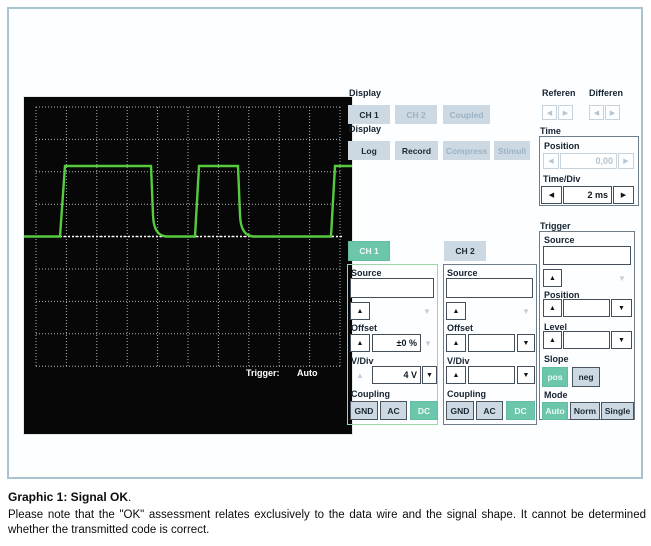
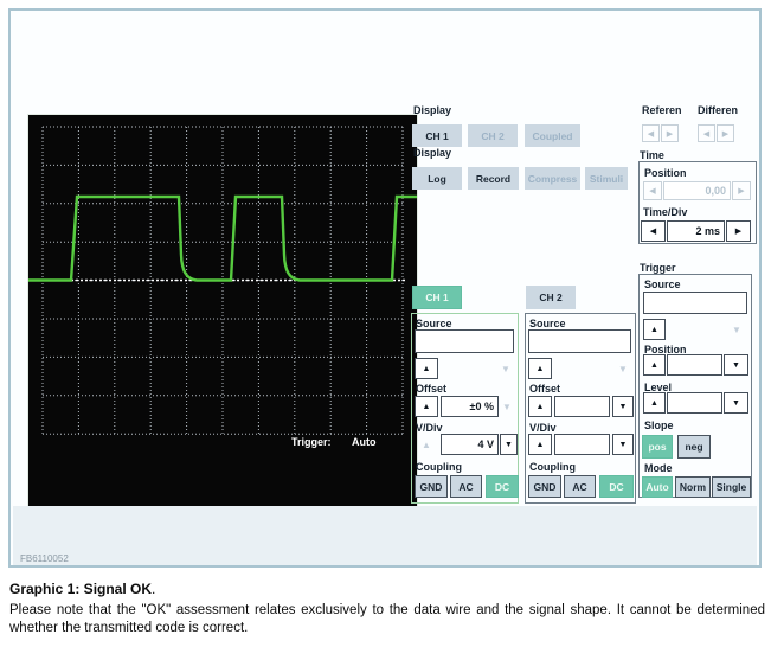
  Trigger:
  Auto
  Display
  CH 1
  CH 2
  Coupled
  Display
  Log
  Record
  Compress
  Stimuli
  Referen
  Differen
  Time
  Position
  0,00
  Time/Div
  2 ms
  Trigger
  Source
  ▼
  Position
  Level
  Slope
  pos
  neg
  Mode
  Auto
  Norm
  Single
  CH 1
  Source
  ▼
  Offset
  ±0 %
  ▼
  V/Div
  ▲
  4 V
  Coupling
  GND
  AC
  DC
  CH 2
  Source
  ▼
  Offset
  V/Div
  Coupling
  GND
  AC
  DC
+ FB6110052
  Graphic 1: Signal OK.
  Please note that the "OK" assessment relates exclusively to the data wire and the signal shape. It cannot be determined whether the transmitted code is correct.
